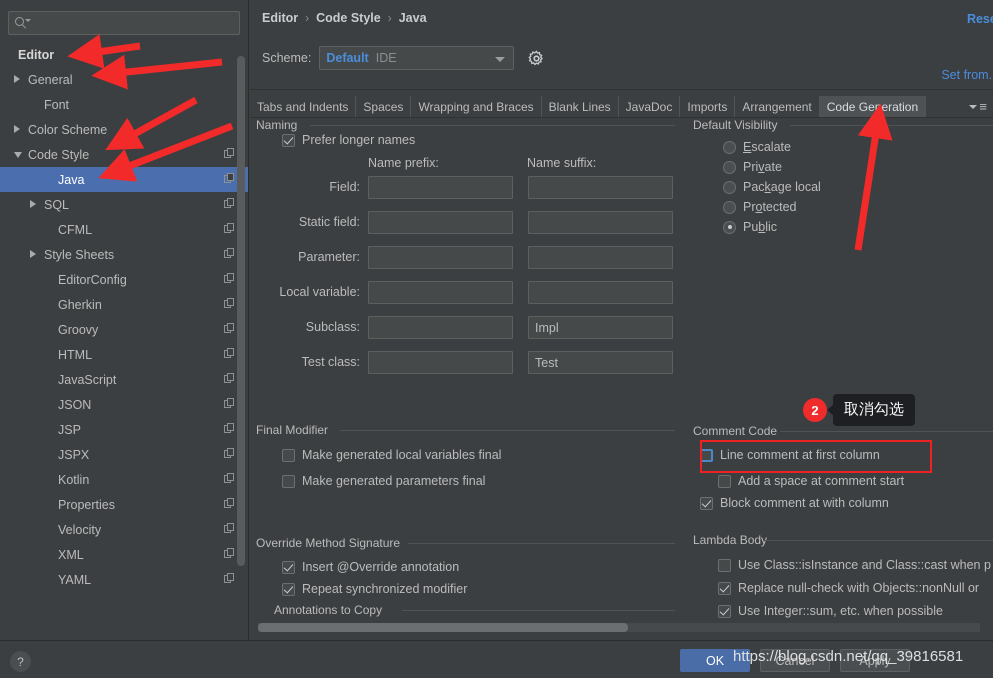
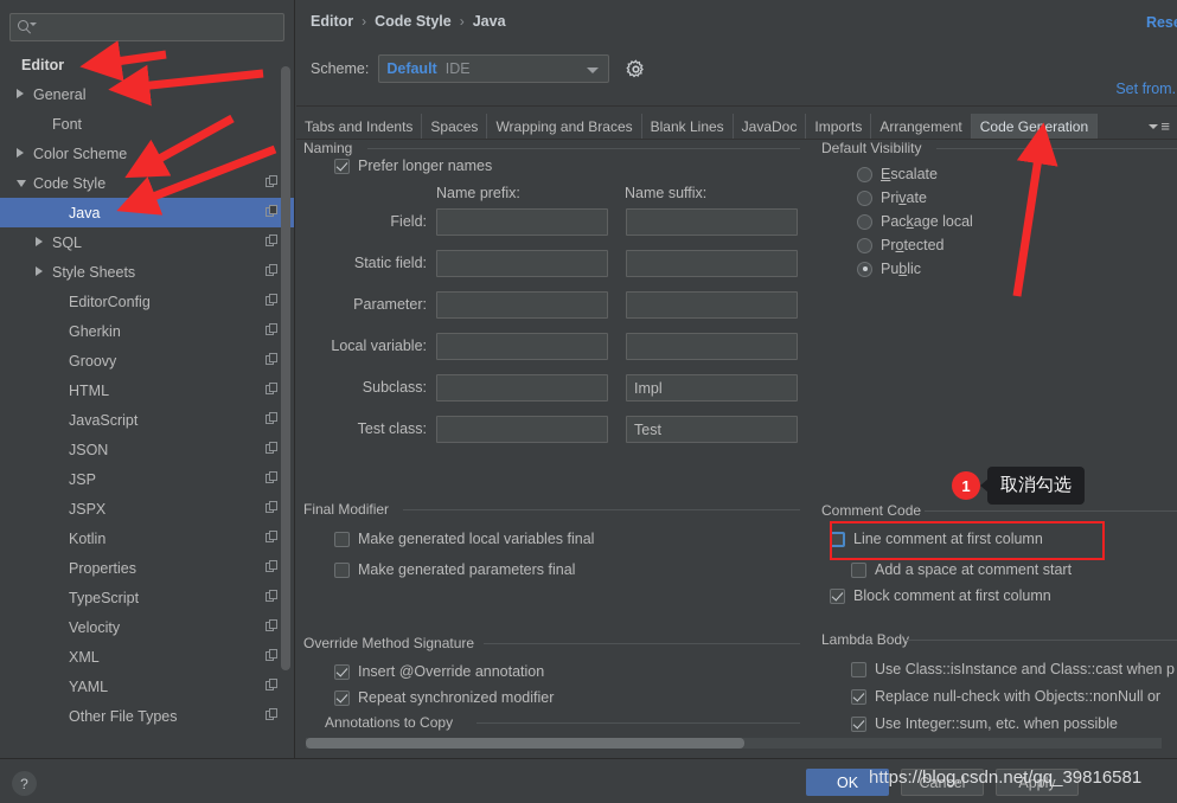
  Editor
  General
  Font
  Color Scheme
  Code Style
  Java
  SQL
- CFML
  Style Sheets
  EditorConfig
  Gherkin
  Groovy
  HTML
  JavaScript
  JSON
  JSP
  JSPX
  Kotlin
  Properties
+ TypeScript
  Velocity
  XML
  YAML
+ Other File Types
  Editor
  ›
  Code Style
  ›
  Java
  Scheme:
  Default
  IDE
  Set from.
  Tabs and Indents
  Spaces
  Wrapping and Braces
  Blank Lines
  JavaDoc
  Imports
  Arrangement
  Code Generation
  ≡
  Naming
  Prefer longer names
  Name prefix:
  Name suffix:
  Field:
  Static field:
  Parameter:
  Local variable:
  Subclass:
  Impl
  Test class:
  Test
  Final Modifier
  Make generated local variables final
  Make generated parameters final
  Override Method Signature
  Insert @Override annotation
  Repeat synchronized modifier
  Annotations to Copy
  Default Visibility
  Escalate
  Private
  Package local
  Protected
  Public
  Comment Code
  Line comment at first column
  Add a space at comment start
- Block comment at with column
+ Block comment at first column
  Lambda Bod
  Use Class::isInstance and Class::cast when p
  Replace null-check with Objects::nonNull or
  Use Integer::sum, etc. when possible
  ?
  OK
  Cancel
  Apply
- 2
+ 1
  取消勾选
  https://blog.csdn.net/qq_39816581
